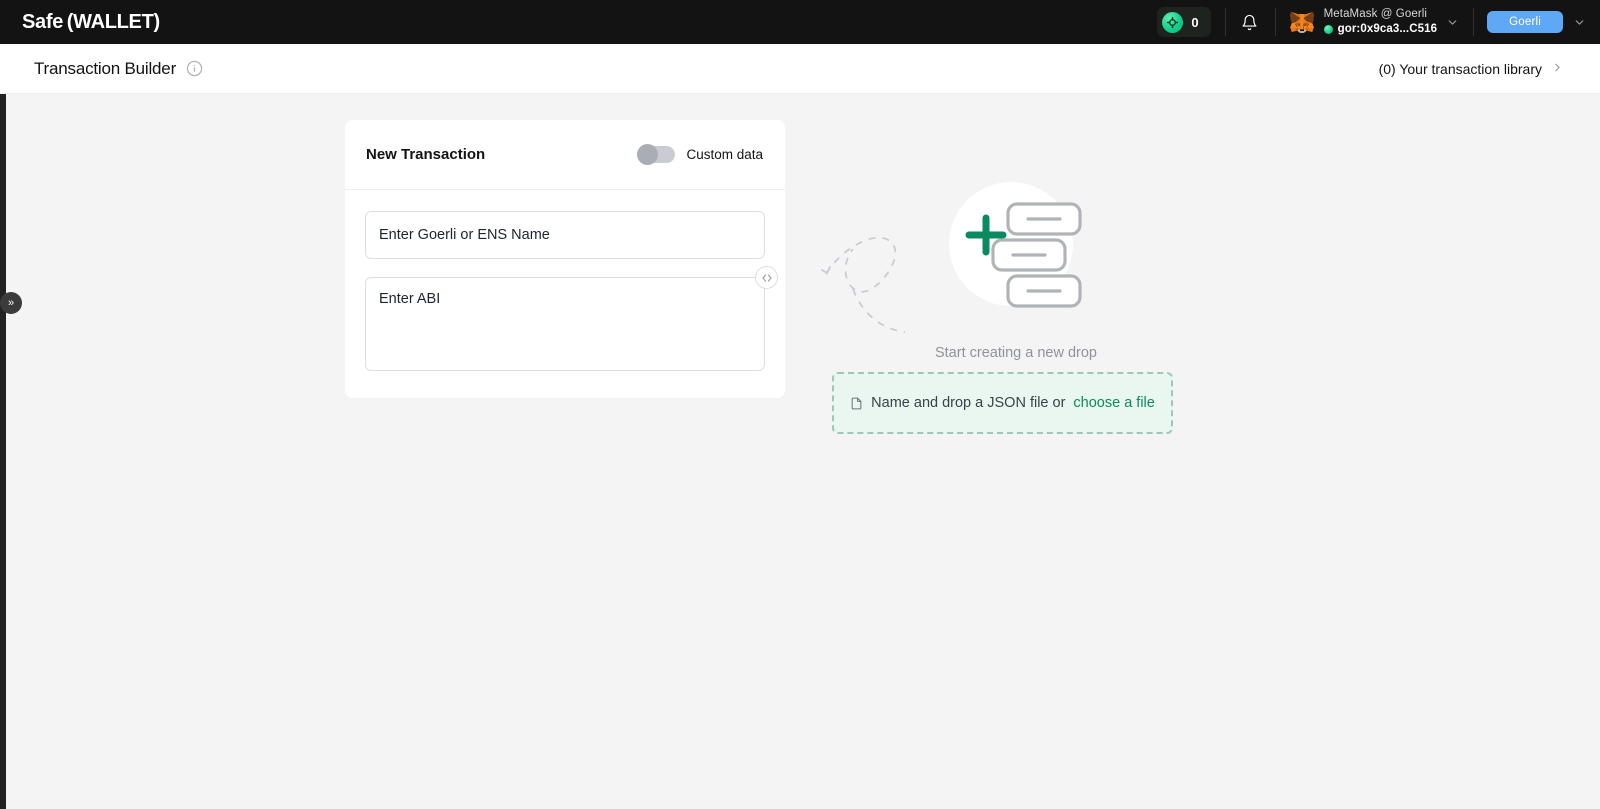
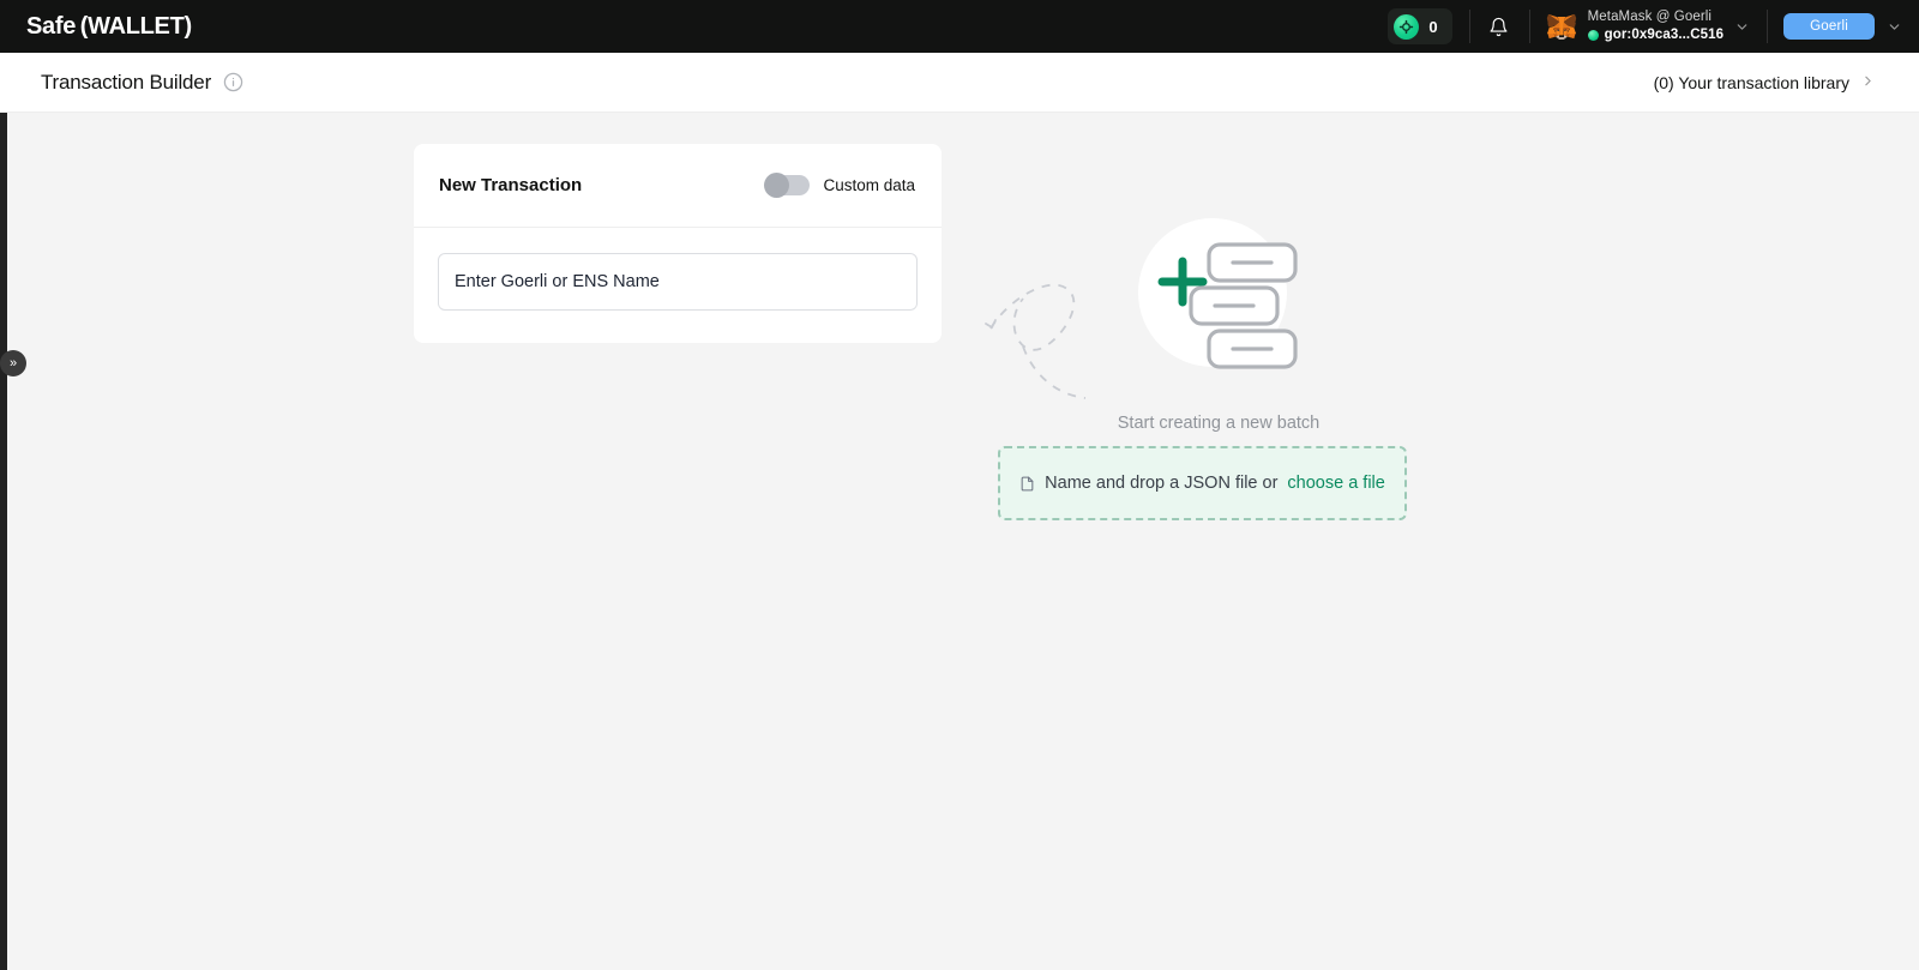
  Safe (WALLET)
  0
  MetaMask @ Goerli
  gor:0x9ca3...C516
  Goerli
  Transaction Builder
  (0) Your transaction library
  »
  New Transaction
  Custom data
  Enter Goerli or ENS Name
- Enter ABI
- Start creating a new drop
+ Start creating a new batch
  Name and drop a JSON file or
  choose a file
